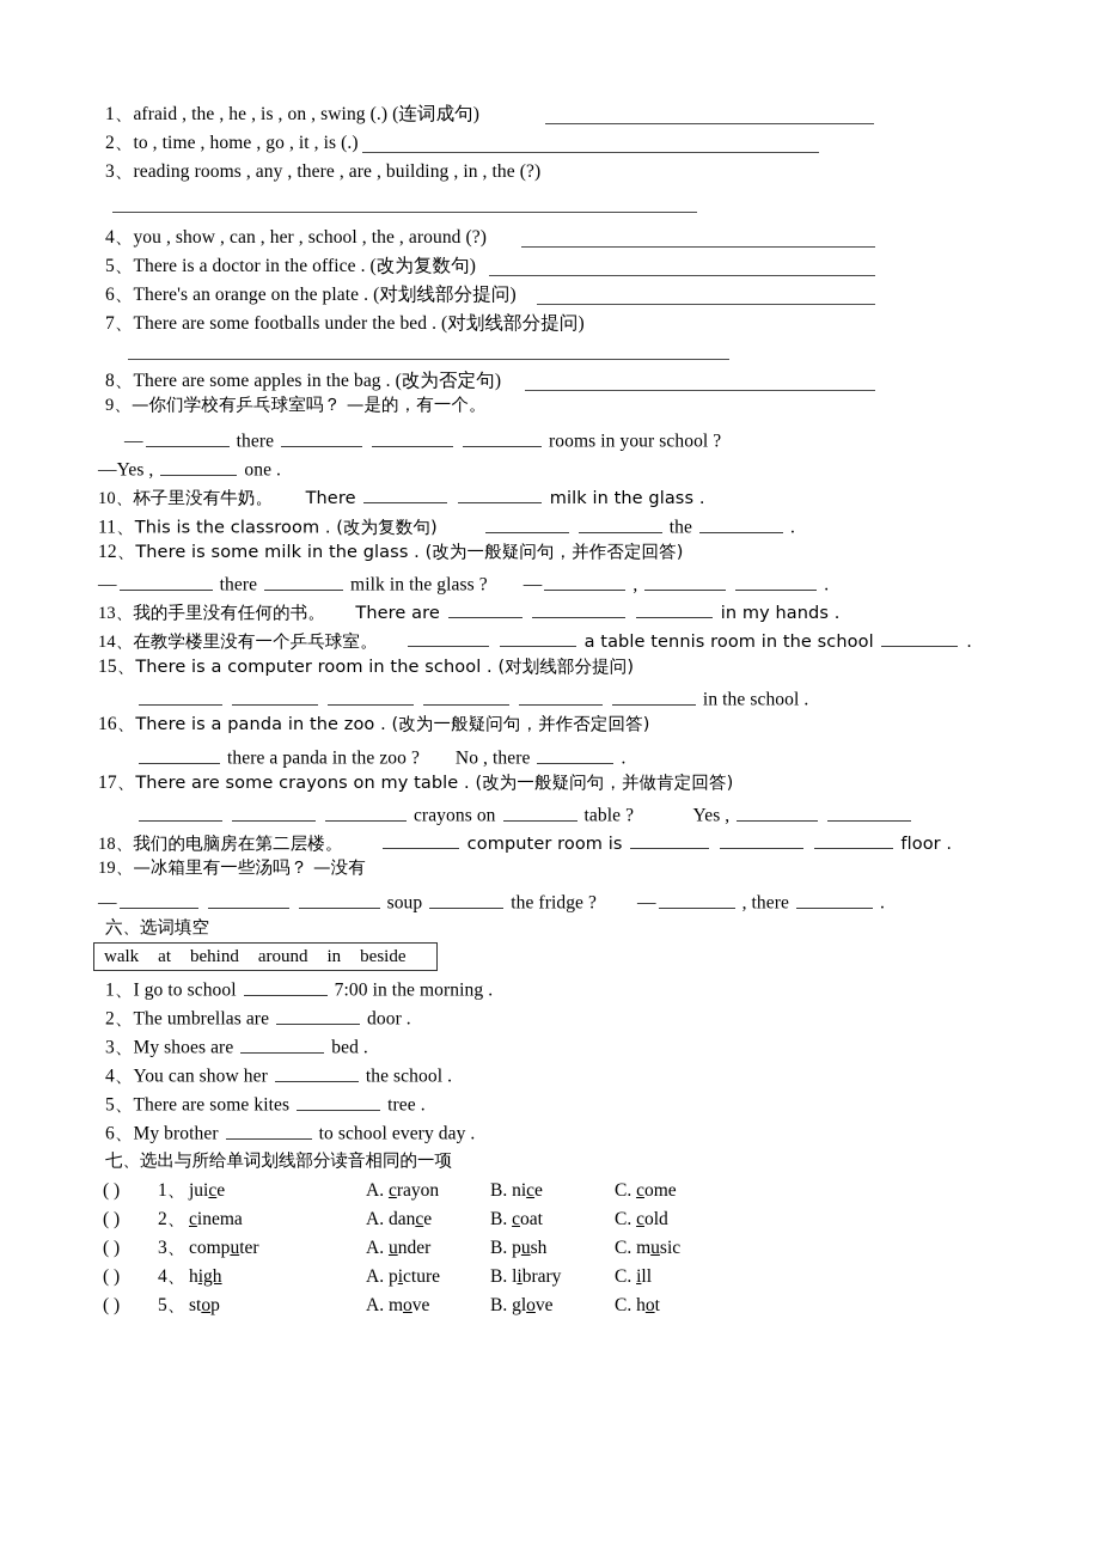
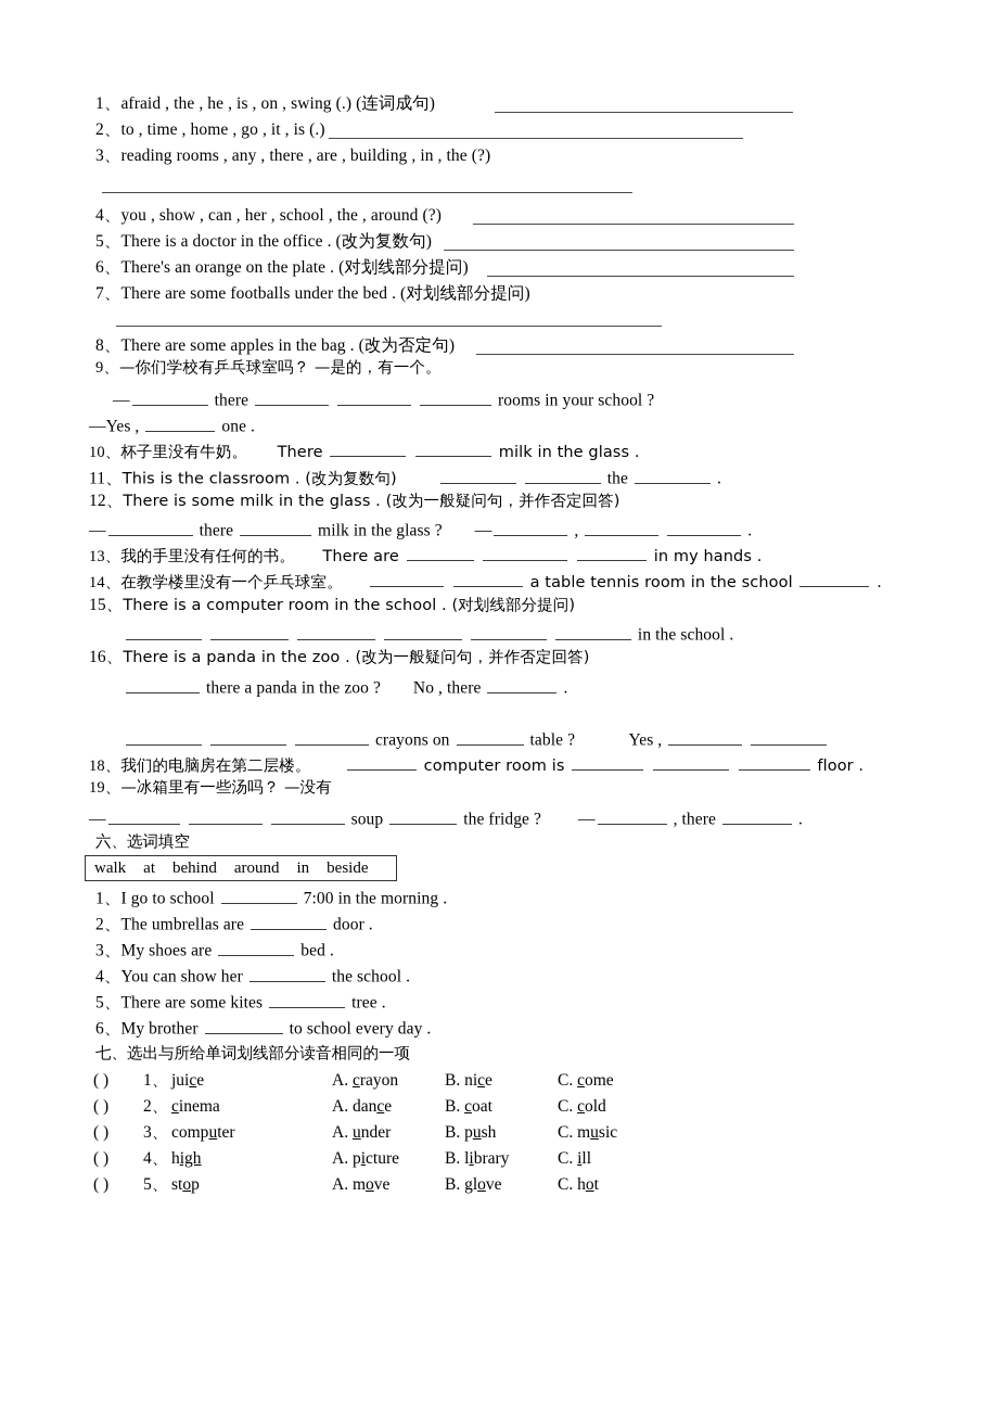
  1、afraid , the , he , is , on , swing (.) (连词成句)
  2、to , time , home , go , it , is (.)
  3、reading rooms , any , there , are , building , in , the (?)
  4、you , show , can , her , school , the , around (?)
  5、There is a doctor in the office . (改为复数句)
  6、There's an orange on the plate . (对划线部分提问)
  7、There are some footballs under the bed . (对划线部分提问)
  8、There are some apples in the bag . (改为否定句)
  9、—你们学校有乒乓球室吗？ —是的，有一个。
  — there rooms in your school ?
  —Yes , one .
  10、杯子里没有牛奶。 There milk in the glass .
  11、This is the classroom . (改为复数句) the .
  12、There is some milk in the glass . (改为一般疑问句，并作否定回答)
  — there milk in the glass ? — , .
  13、我的手里没有任何的书。 There are in my hands .
  14、在教学楼里没有一个乒乓球室。 a table tennis room in the school .
  15、There is a computer room in the school . (对划线部分提问)
  in the school .
  16、There is a panda in the zoo . (改为一般疑问句，并作否定回答)
  there a panda in the zoo ? No , there .
- 17、There are some crayons on my table . (改为一般疑问句，并做肯定回答)
  crayons on table ? Yes ,
  18、我们的电脑房在第二层楼。 computer room is floor .
  19、—冰箱里有一些汤吗？ —没有
  — soup the fridge ? — , there .
  六、选词填空
  walk
  at
  behind
  around
  in
  beside
  1、I go to school 7:00 in the morning .
  2、The umbrellas are door .
  3、My shoes are bed .
  4、You can show her the school .
  5、There are some kites tree .
  6、My brother to school every day .
  七、选出与所给单词划线部分读音相同的一项
  ( ) 1、 juice A. crayon B. nice C. come
  ( ) 2、 cinema A. dance B. coat C. cold
  ( ) 3、 computer A. under B. push C. music
  ( ) 4、 high A. picture B. library C. ill
  ( ) 5、 stop A. move B. glove C. hot
